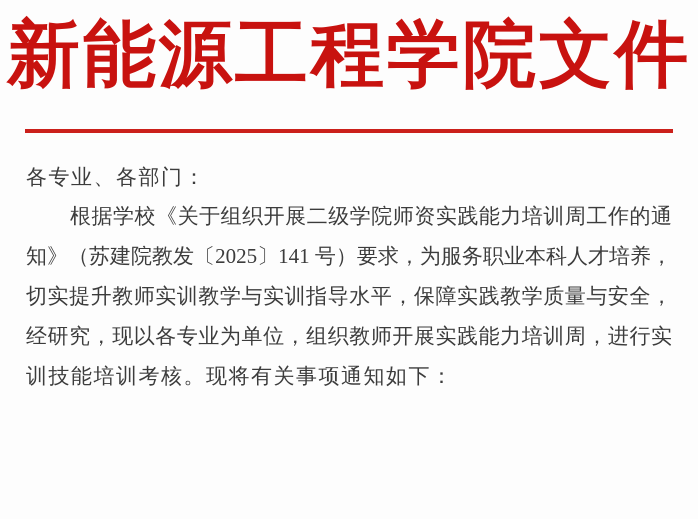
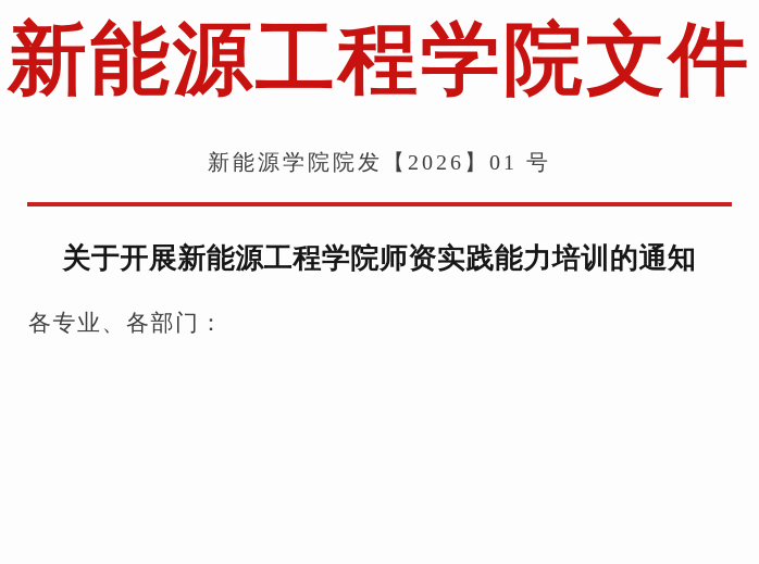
  新能源工程学院文件
+ 新能源学院院发【2026】01 号
+ 关于开展新能源工程学院师资实践能力培训的通知
  各专业、各部门：
- 根据学校《关于组织开展二级学院师资实践能力培训周工作的通
- 知》（苏建院教发〔2025〕141 号）要求，为服务职业本科人才培养，
- 切实提升教师实训教学与实训指导水平，保障实践教学质量与安全，
- 经研究，现以各专业为单位，组织教师开展实践能力培训周，进行实
- 训技能培训考核。现将有关事项通知如下：
